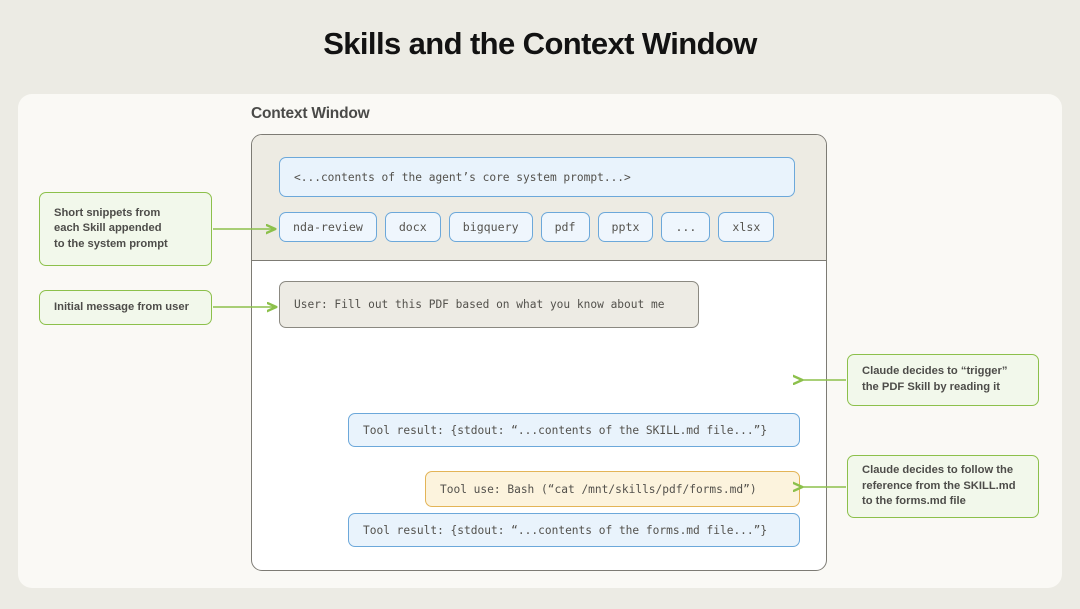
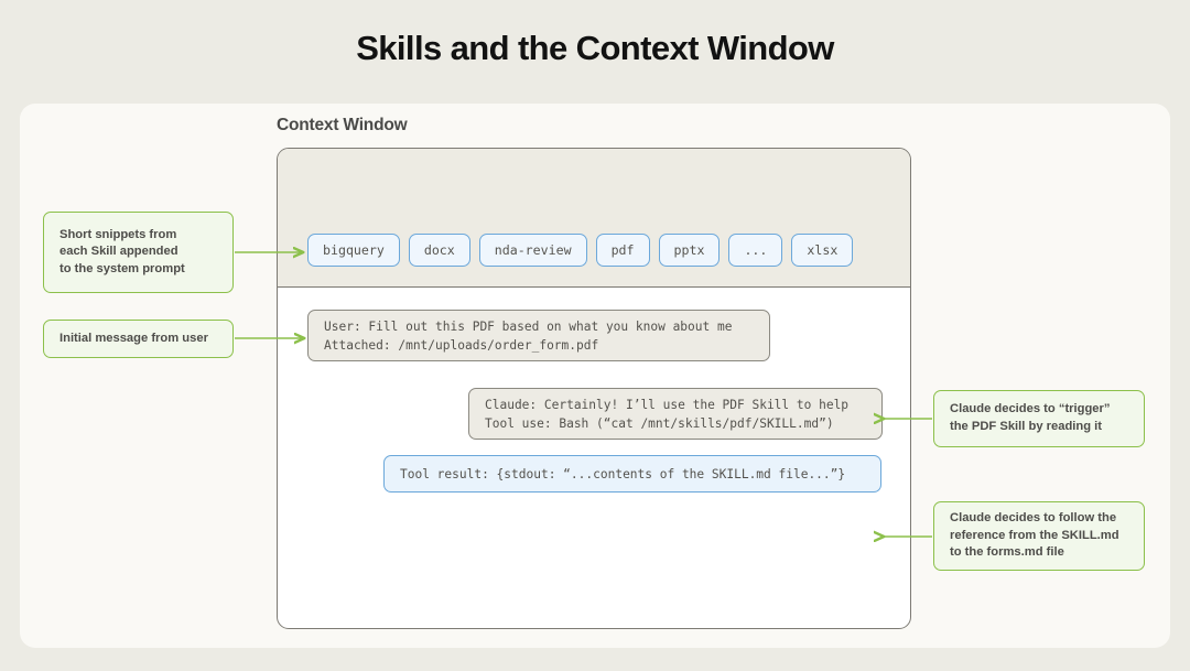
  Skills and the Context Window
  Context Window
- <...contents of the agent’s core system prompt...>
- nda-review
+ bigquery
  docx
- bigquery
+ nda-review
  pdf
  pptx
  ...
  xlsx
  User: Fill out this PDF based on what you know about me
+ Attached: /mnt/uploads/order_form.pdf
+ Claude: Certainly! I’ll use the PDF Skill to help
+ Tool use: Bash (“cat /mnt/skills/pdf/SKILL.md”)
  Tool result: {stdout: “...contents of the SKILL.md file...”}
- Tool use: Bash (“cat /mnt/skills/pdf/forms.md”)
- Tool result: {stdout: “...contents of the forms.md file...”}
  Short snippets from
  each Skill appended
  to the system prompt
  Initial message from user
  Claude decides to “trigger”
  the PDF Skill by reading it
  Claude decides to follow the
  reference from the SKILL.md
  to the forms.md file
